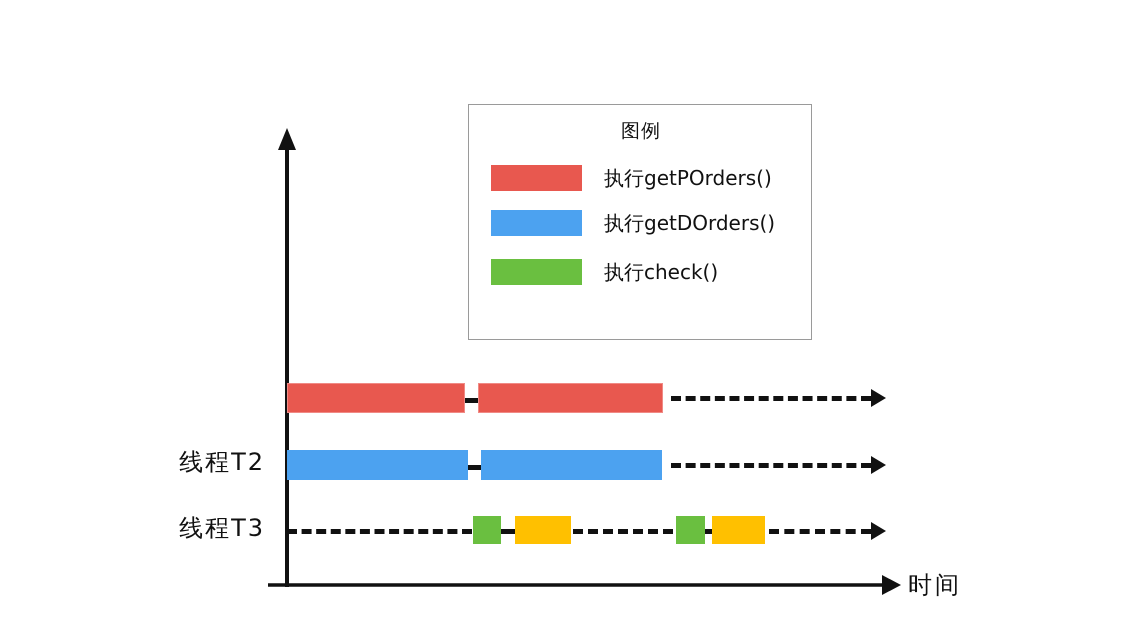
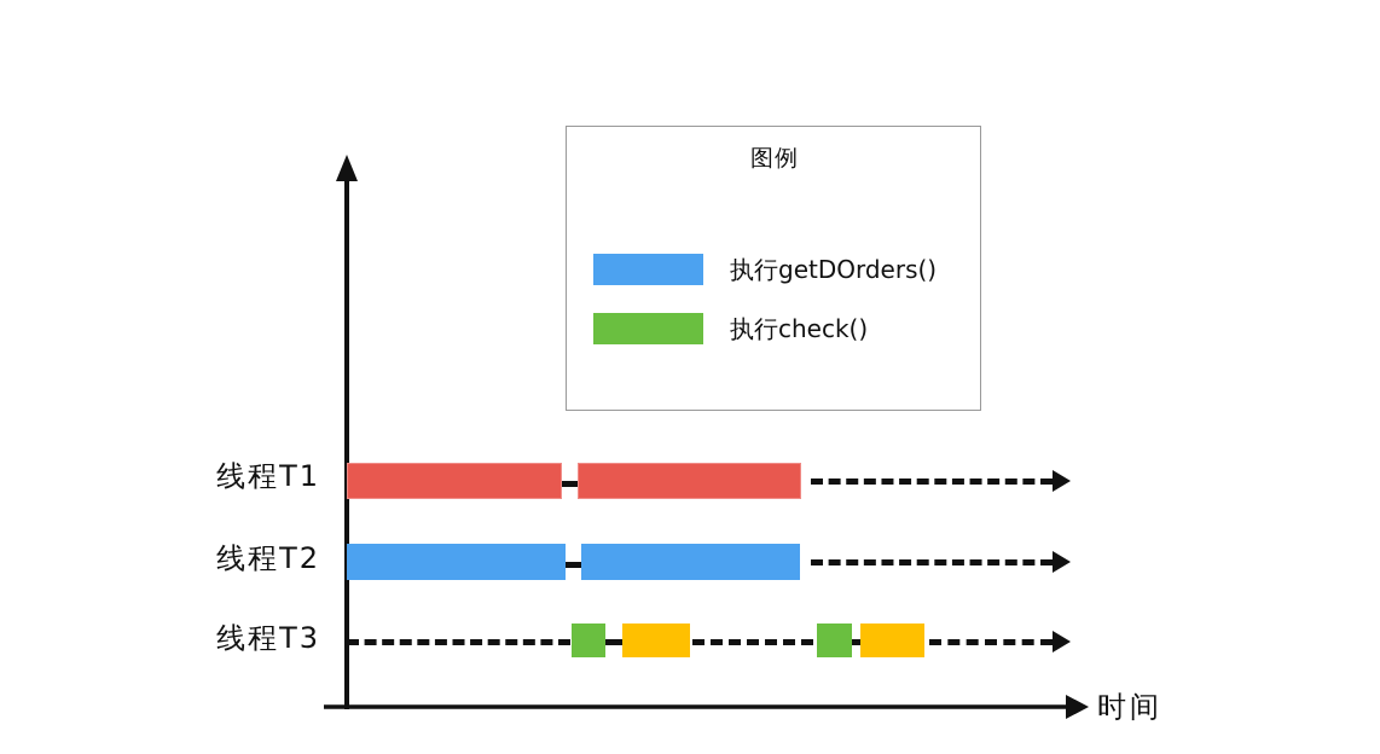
  时间
  图例
- 执行getPOrders()
  执行getDOrders()
  执行check()
+ 线程T1
  线程T2
  线程T3
